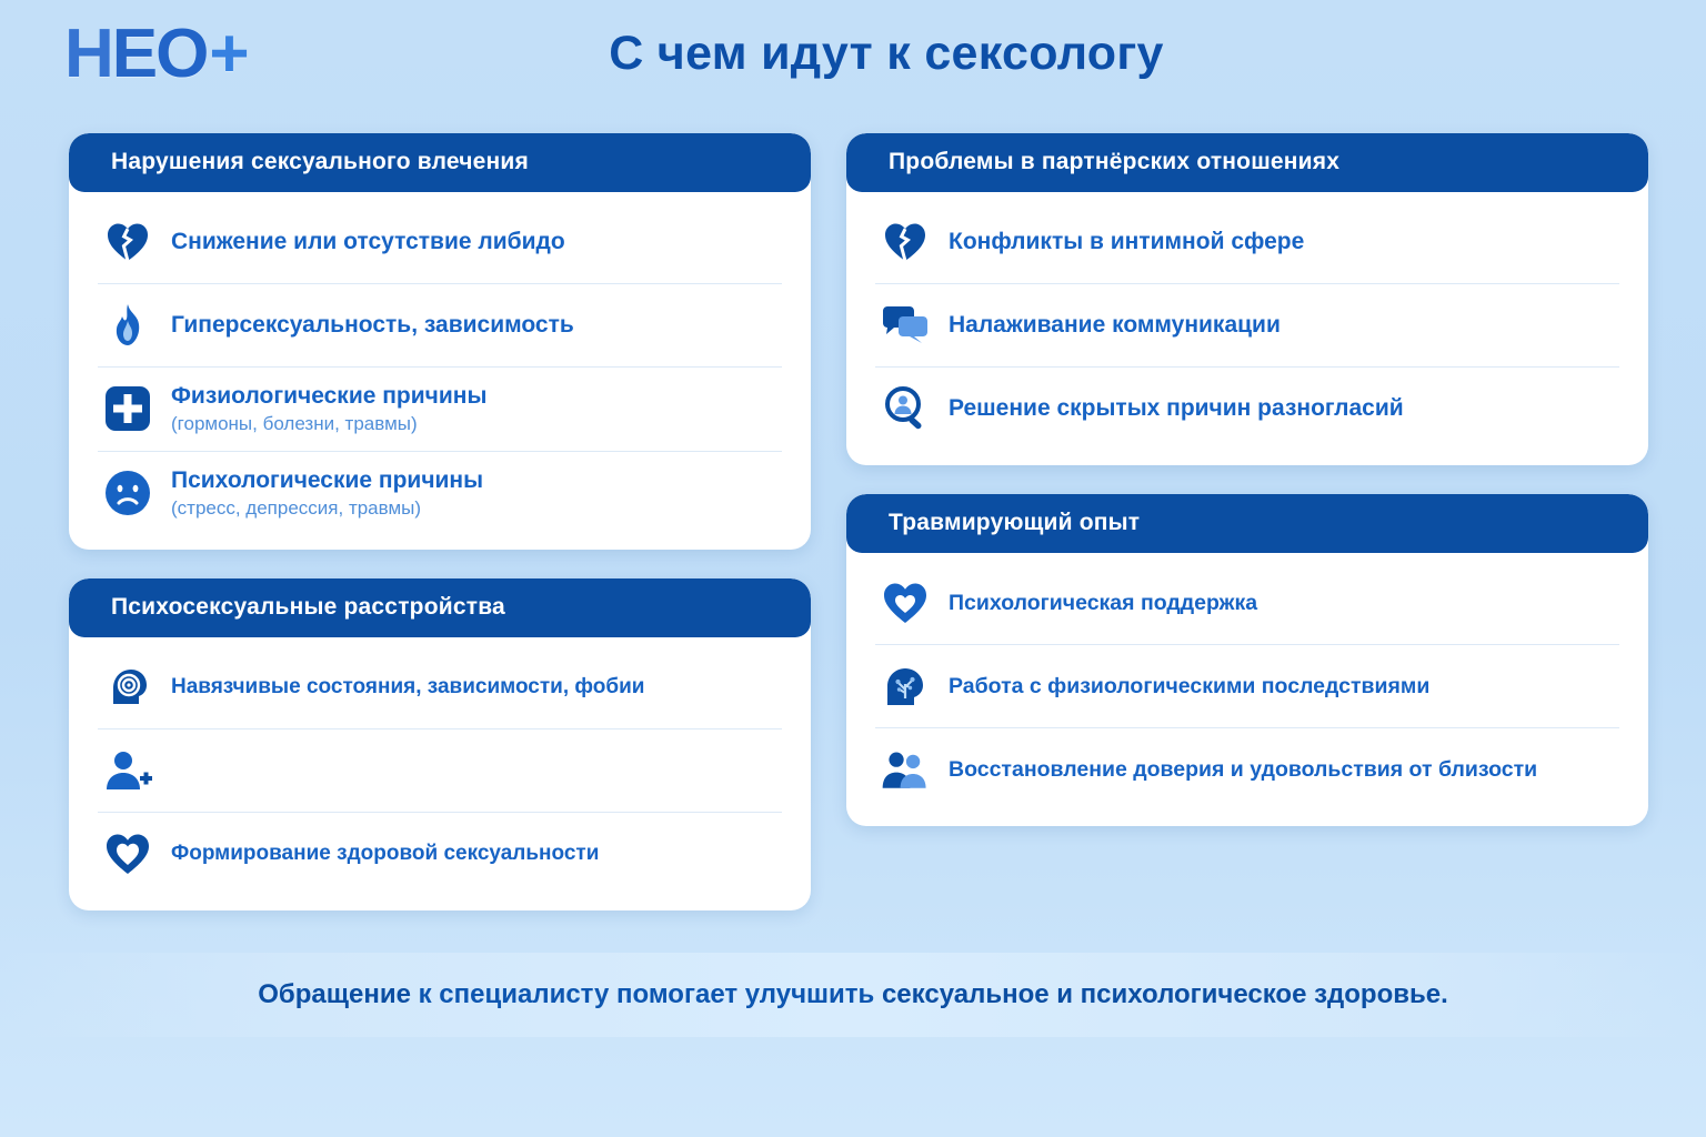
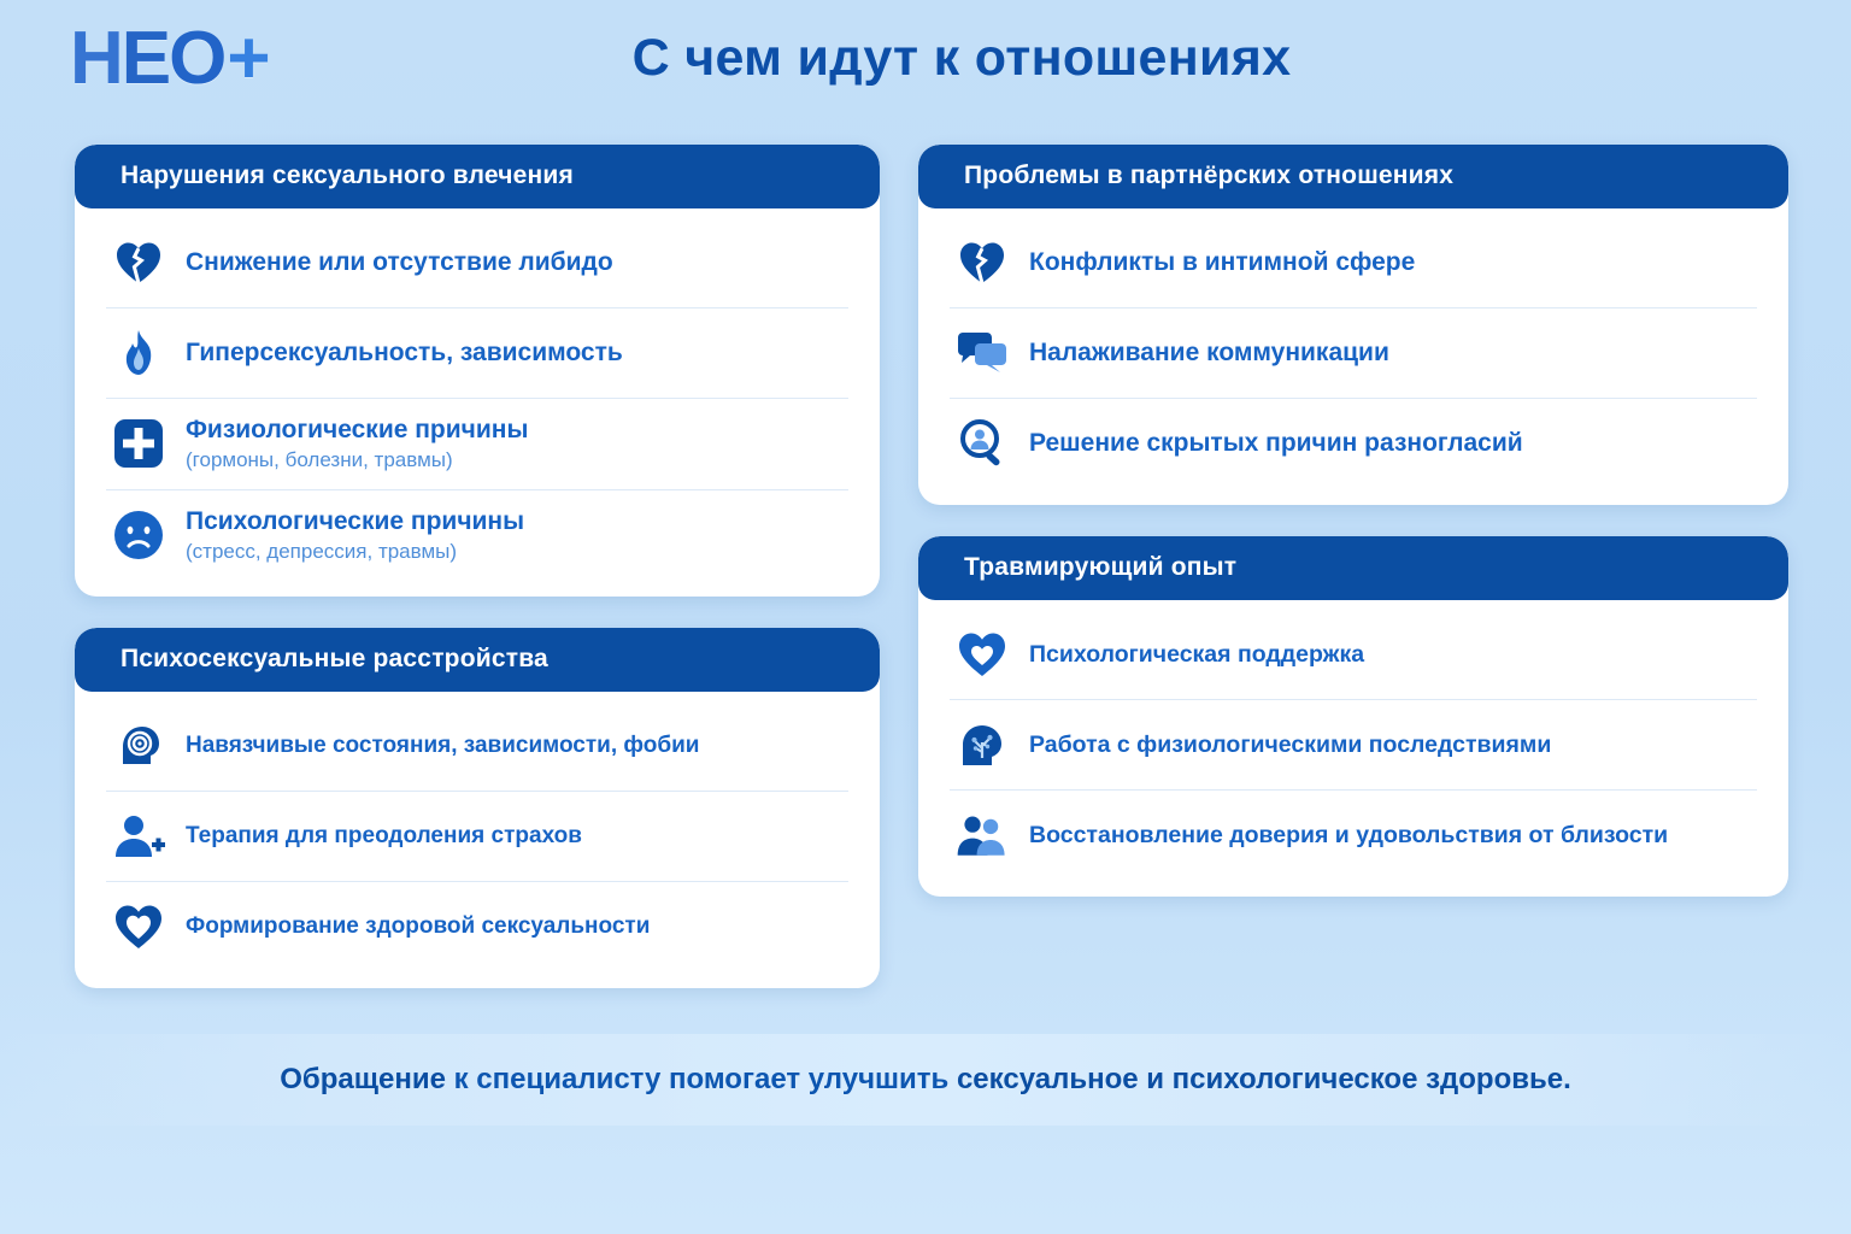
  Н
  Е
  О
  +
- С чем идут к сексологу
+ С чем идут к отношениях
  Нарушения сексуального влечения
  Снижение или отсутствие либидо
  Гиперсексуальность, зависимость
  Физиологические причины
  (гормоны, болезни, травмы)
  Психологические причины
  (стресс, депрессия, травмы)
  Психосексуальные расстройства
  Навязчивые состояния, зависимости, фобии
+ Терапия для преодоления страхов
  Формирование здоровой сексуальности
  Проблемы в партнёрских отношениях
  Конфликты в интимной сфере
  Налаживание коммуникации
  Решение скрытых причин разногласий
  Травмирующий опыт
  Психологическая поддержка
  Работа с физиологическими последствиями
  Восстановление доверия и удовольствия от близости
  Обращение к специалисту помогает улучшить сексуальное и психологическое здоровье.
